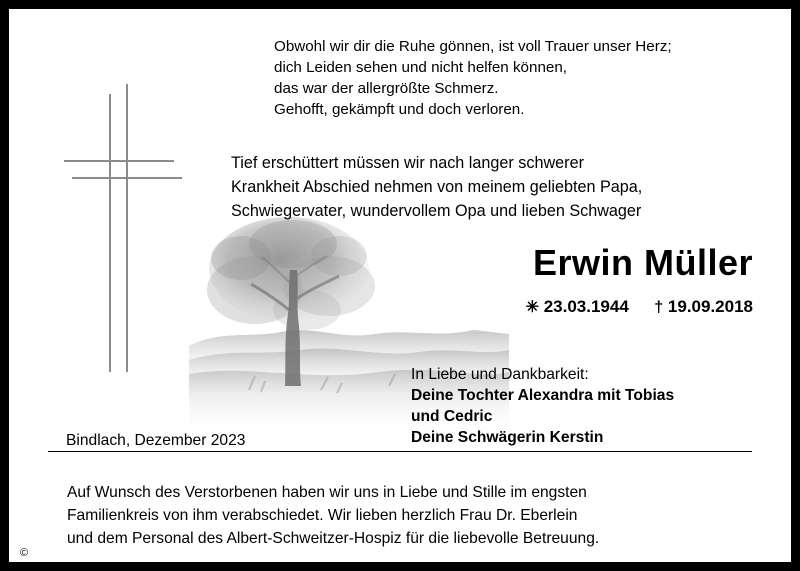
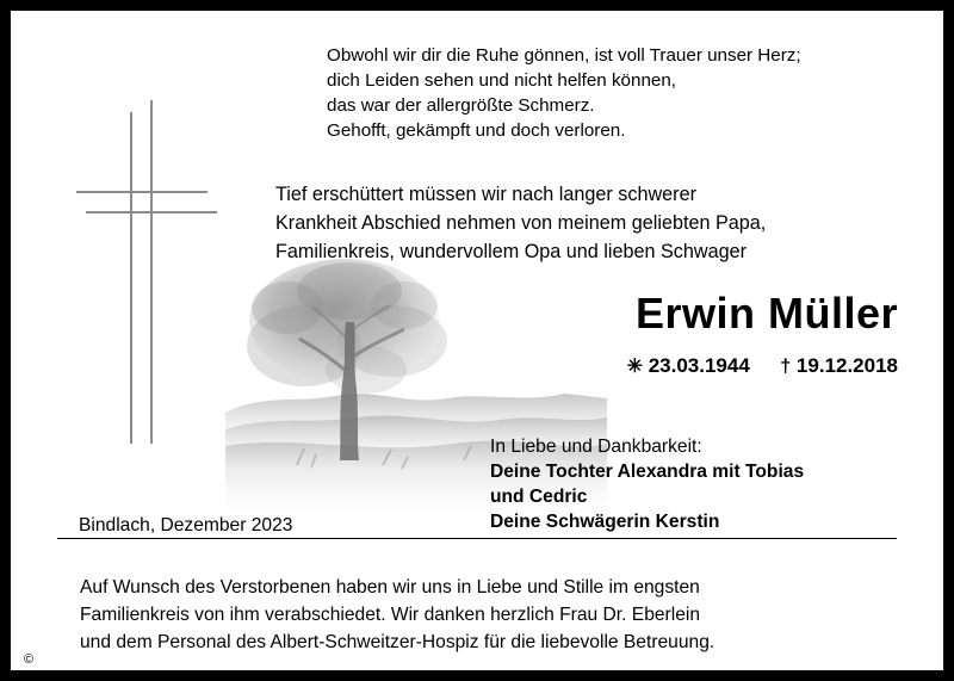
  Obwohl wir dir die Ruhe gönnen, ist voll Trauer unser Herz;
  dich Leiden sehen und nicht helfen können,
  das war der allergrößte Schmerz.
  Gehofft, gekämpft und doch verloren.
  Tief erschüttert müssen wir nach langer schwerer
  Krankheit Abschied nehmen von meinem geliebten Papa,
- Schwiegervater, wundervollem Opa und lieben Schwager
+ Familienkreis, wundervollem Opa und lieben Schwager
  Erwin Müller
- ✳ 23.03.1944 † 19.09.2018
+ ✳ 23.03.1944 † 19.12.2018
  In Liebe und Dankbarkeit:
  Deine Tochter Alexandra mit Tobias
  und Cedric
  Deine Schwägerin Kerstin
  Bindlach, Dezember 2023
  Auf Wunsch des Verstorbenen haben wir uns in Liebe und Stille im engsten
- Familienkreis von ihm verabschiedet. Wir lieben herzlich Frau Dr. Eberlein
+ Familienkreis von ihm verabschiedet. Wir danken herzlich Frau Dr. Eberlein
  und dem Personal des Albert-Schweitzer-Hospiz für die liebevolle Betreuung.
  ©
